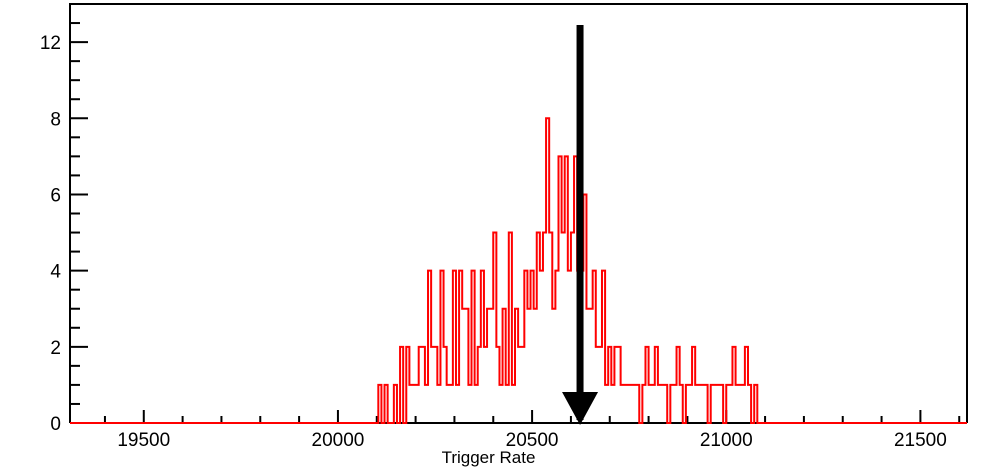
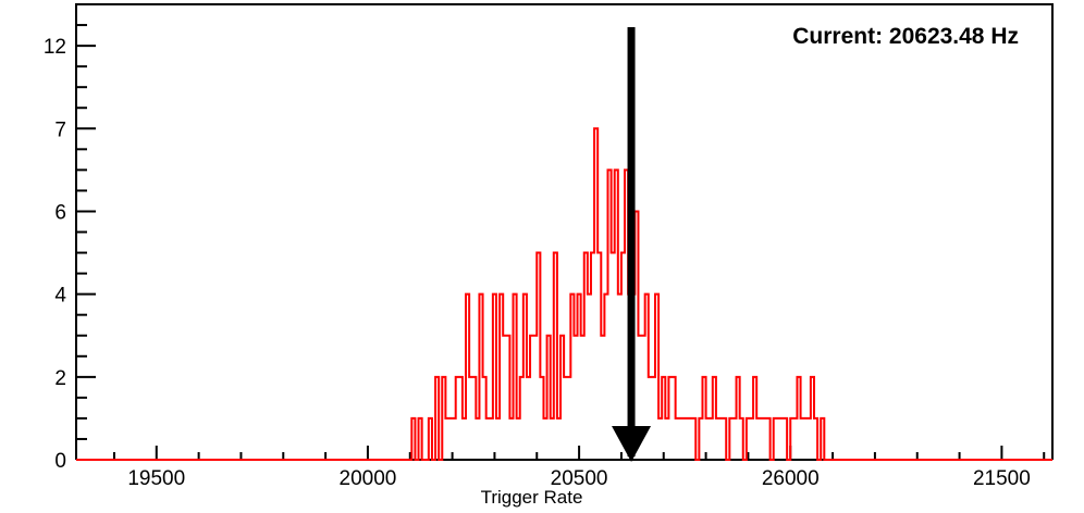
  0
  2
  4
  6
- 8
+ 7
  12
  19500
  20000
  20500
- 21000
+ 26000
  21500
  Trigger Rate
+ Current: 20623.48 Hz
